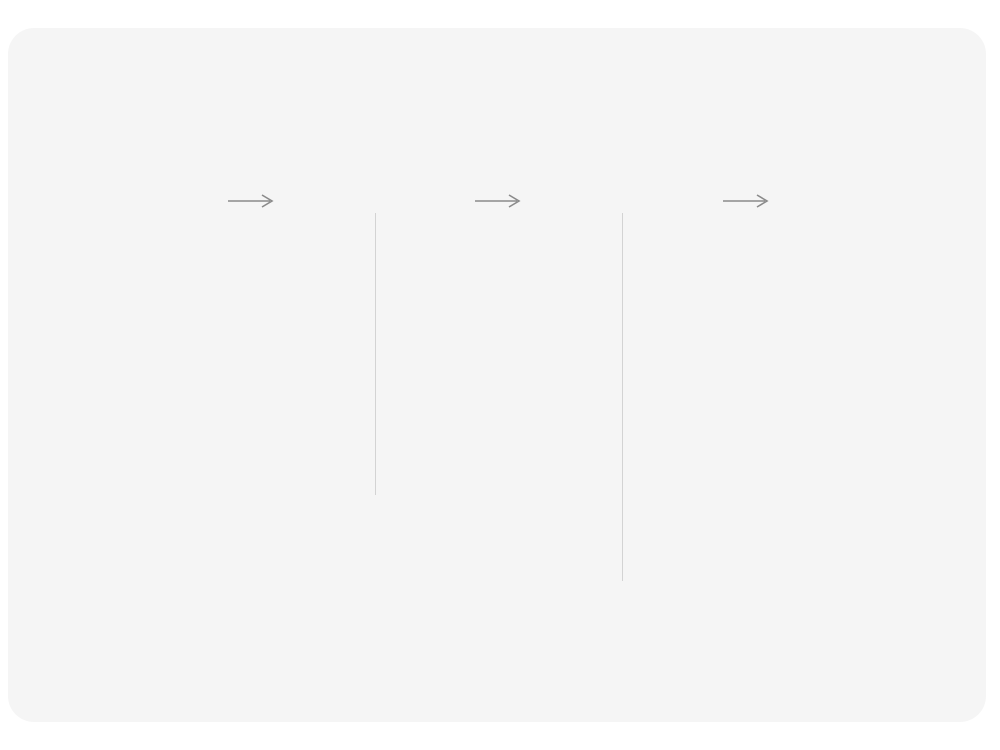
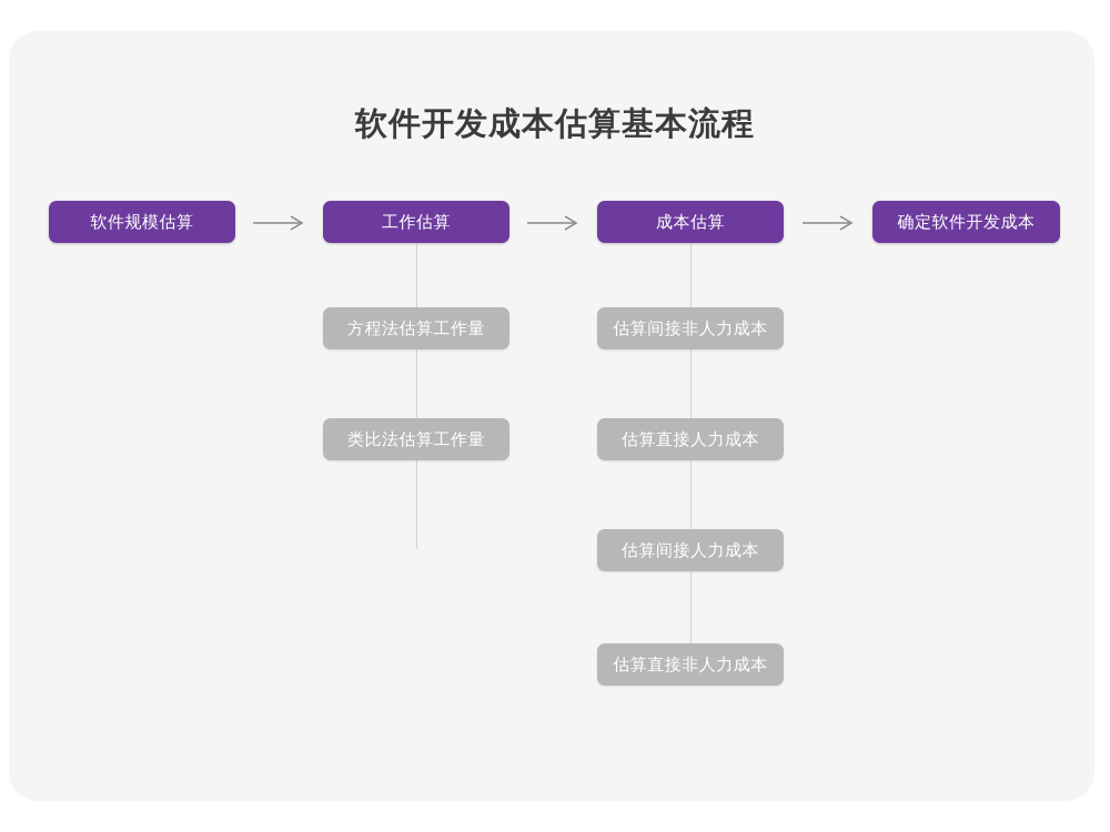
+ 软件开发成本估算基本流程
+ 软件规模估算
+ 工作估算
+ 成本估算
+ 确定软件开发成本
+ 方程法估算工作量
+ 类比法估算工作量
+ 估算间接非人力成本
+ 估算直接人力成本
+ 估算间接人力成本
+ 估算直接非人力成本
